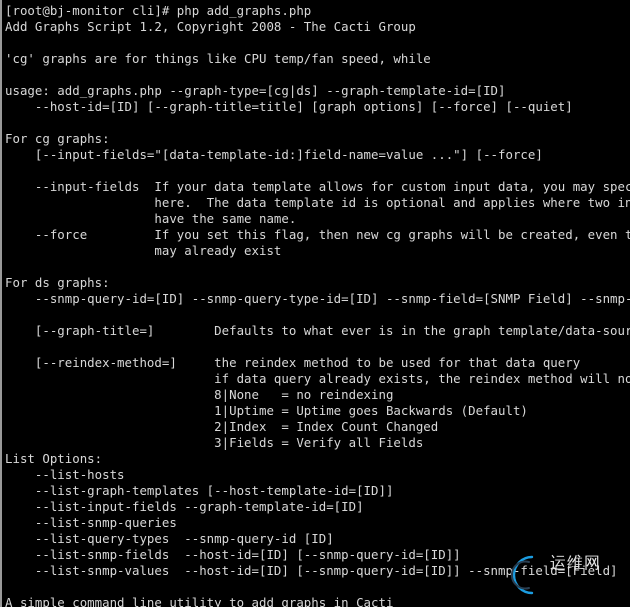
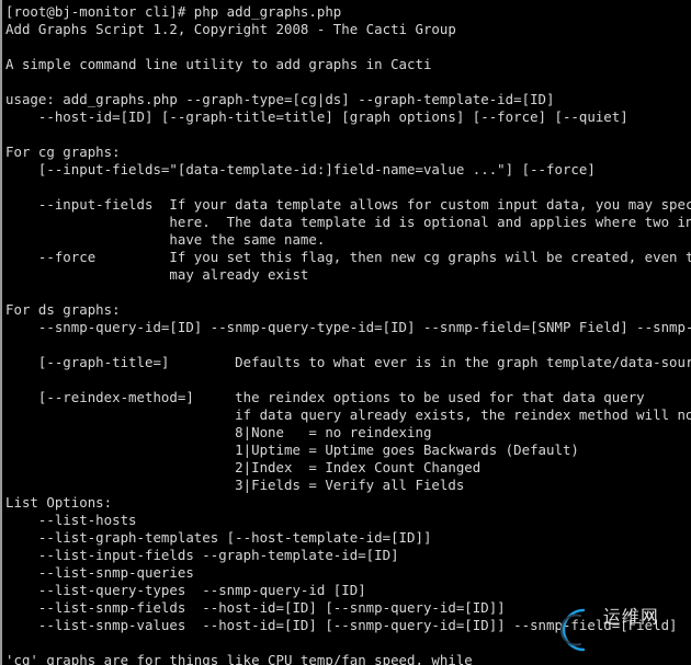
  [root@bj-monitor cli]# php add_graphs.php
  Add Graphs Script 1.2, Copyright 2008 - The Cacti Group
- 'cg' graphs are for things like CPU temp/fan speed, while
+ A simple command line utility to add graphs in Cacti
  usage: add_graphs.php --graph-type=[cg|ds] --graph-template-id=[ID]
  --host-id=[ID] [--graph-title=title] [graph options] [--force] [--quiet]
  For cg graphs:
  [--input-fields="[data-template-id:]field-name=value ..."] [--force]
  --input-fields If your data template allows for custom input data, you may spec
  here. The data template id is optional and applies where two in
  have the same name.
  --force If you set this flag, then new cg graphs will be created, even t
  may already exist
  For ds graphs:
  --snmp-query-id=[ID] --snmp-query-type-id=[ID] --snmp-field=[SNMP Field] --snmp-
  [--graph-title=] Defaults to what ever is in the graph template/data-sour
- [--reindex-method=] the reindex method to be used for that data query
+ [--reindex-method=] the reindex options to be used for that data query
  if data query already exists, the reindex method will no
  8|None = no reindexing
  1|Uptime = Uptime goes Backwards (Default)
  2|Index = Index Count Changed
  3|Fields = Verify all Fields
  List Options:
  --list-hosts
  --list-graph-templates [--host-template-id=[ID]]
  --list-input-fields --graph-template-id=[ID]
  --list-snmp-queries
  --list-query-types --snmp-query-id [ID]
  --list-snmp-fields --host-id=[ID] [--snmp-query-id=[ID]]
  --list-snmp-values --host-id=[ID] [--snmp-query-id=[ID]] --snmp-field=[Field]
- A simple command line utility to add graphs in Cacti
+ 'cg' graphs are for things like CPU temp/fan speed, while
  运维网
